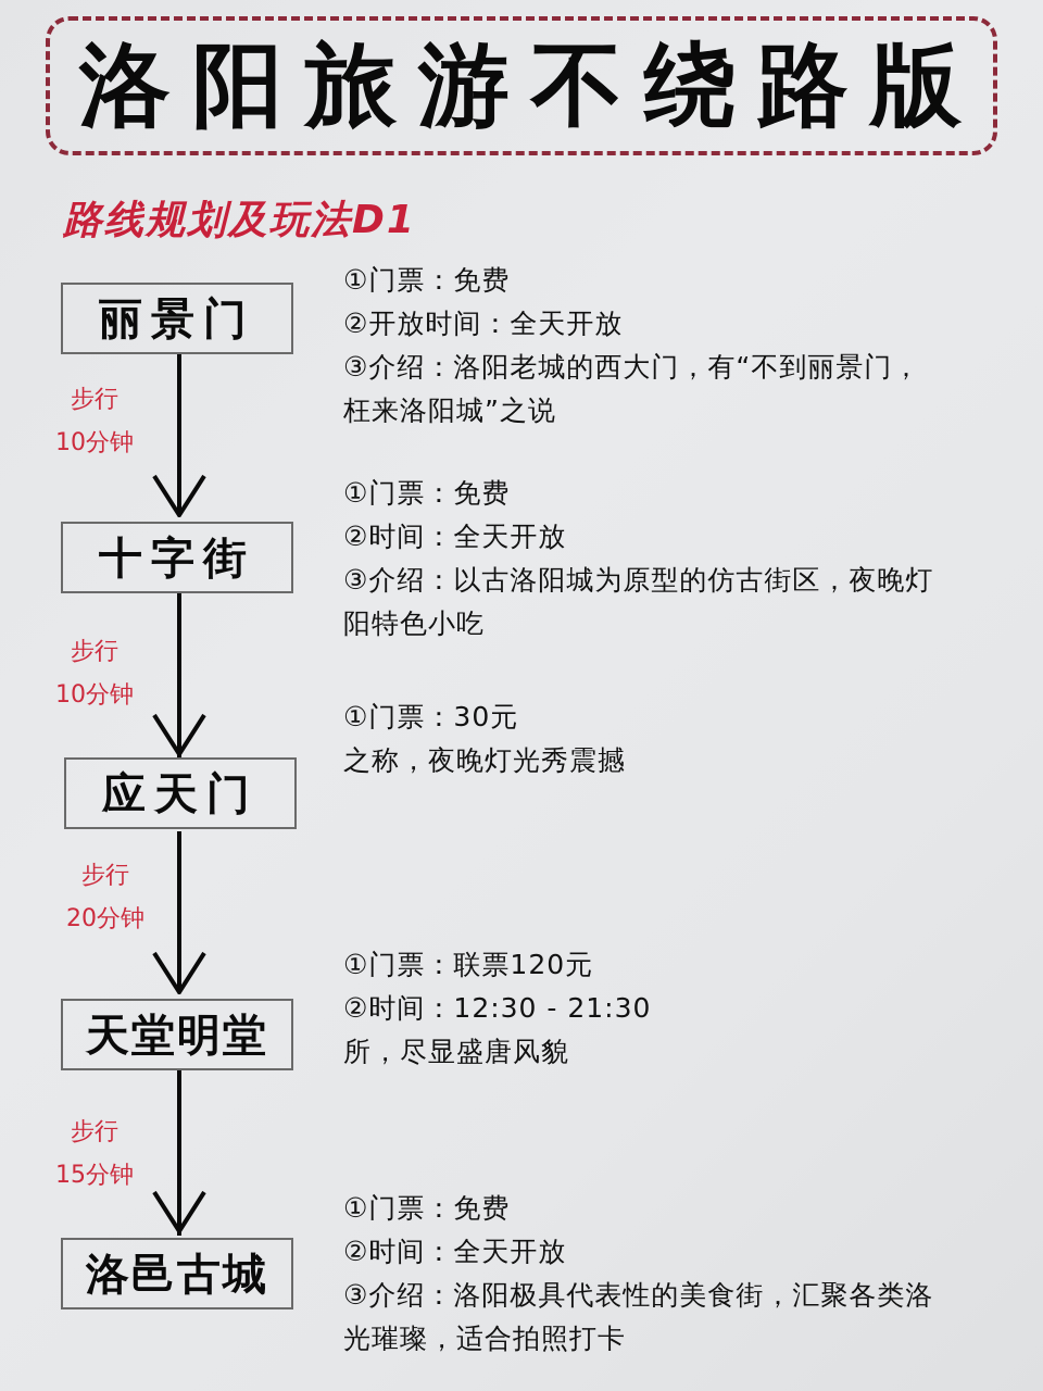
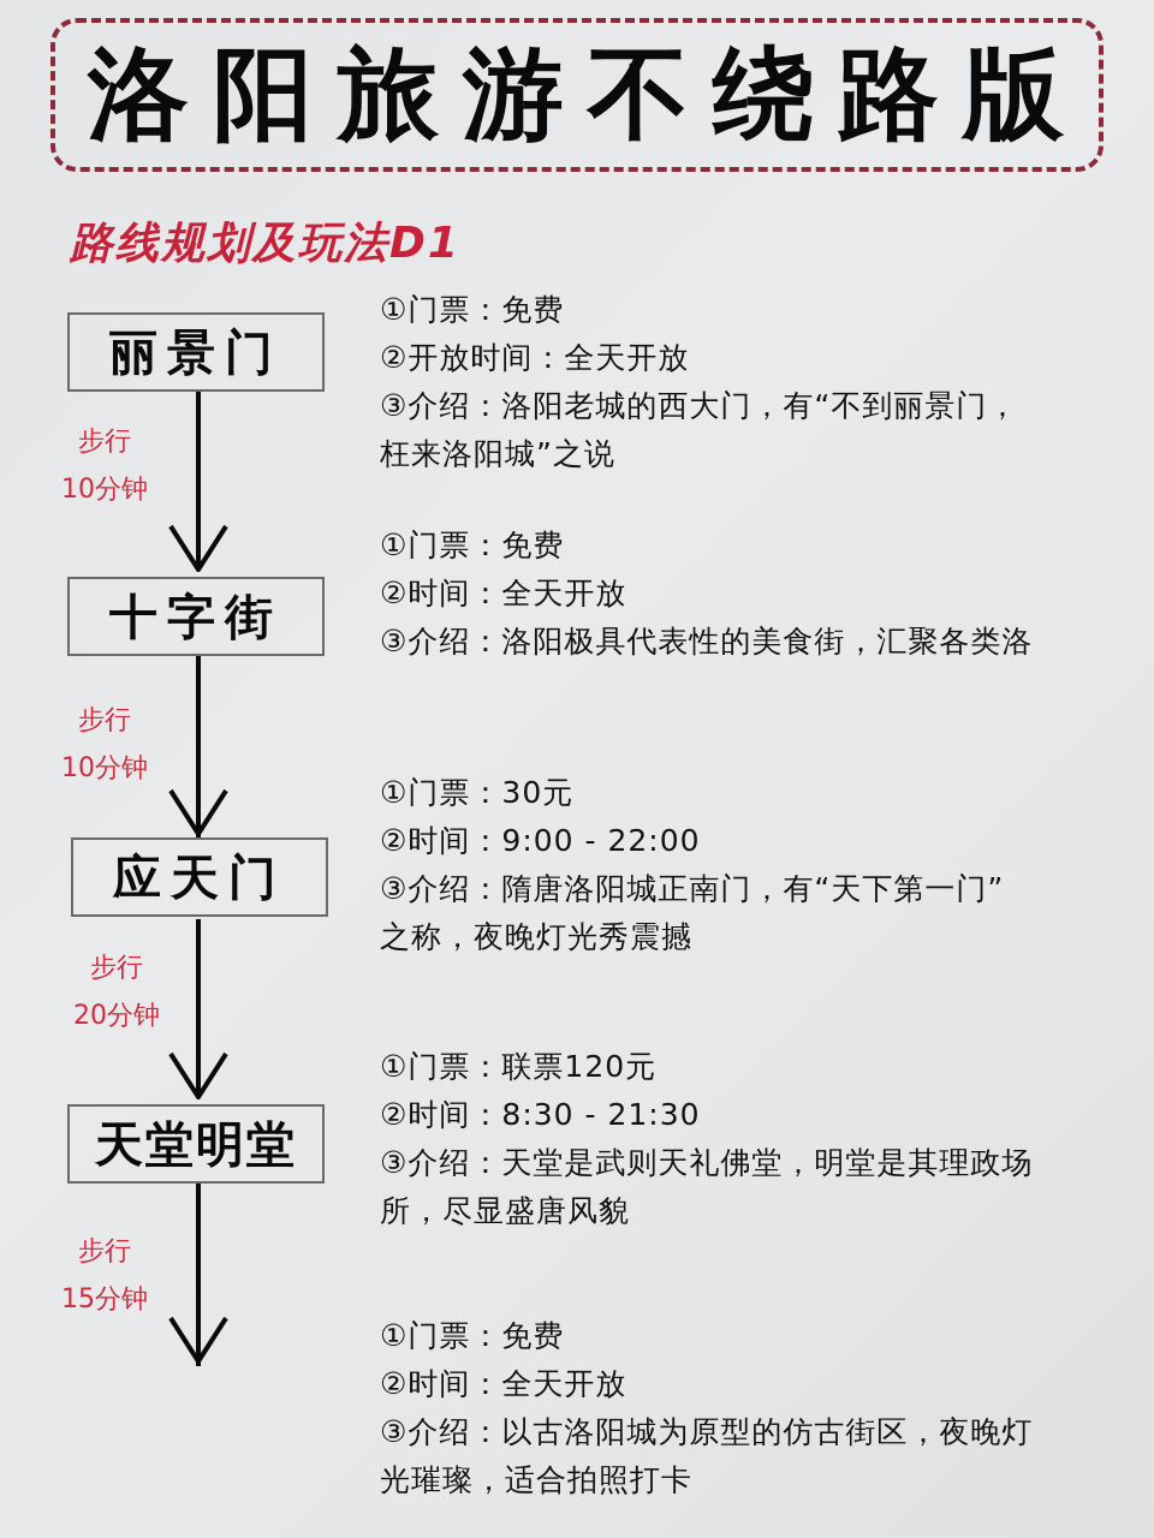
  洛阳旅游不绕路版
  路线规划及玩法D1
  丽景门
  步行
  10分钟
  十字街
  步行
  10分钟
  应天门
  步行
  20分钟
  天堂明堂
  步行
  15分钟
- 洛邑古城
  ①门票：免费
  ②开放时间：全天开放
  ③介绍：洛阳老城的西大门，有“不到丽景门，
  枉来洛阳城”之说
  ①门票：免费
  ②时间：全天开放
- ③介绍：以古洛阳城为原型的仿古街区，夜晚灯
+ ③介绍：洛阳极具代表性的美食街，汇聚各类洛
- 阳特色小吃
  ①门票：30元
+ ②时间：9:00 - 22:00
+ ③介绍：隋唐洛阳城正南门，有“天下第一门”
  之称，夜晚灯光秀震撼
  ①门票：联票120元
- ②时间：12:30 - 21:30
+ ②时间：8:30 - 21:30
+ ③介绍：天堂是武则天礼佛堂，明堂是其理政场
  所，尽显盛唐风貌
  ①门票：免费
  ②时间：全天开放
- ③介绍：洛阳极具代表性的美食街，汇聚各类洛
+ ③介绍：以古洛阳城为原型的仿古街区，夜晚灯
  光璀璨，适合拍照打卡
